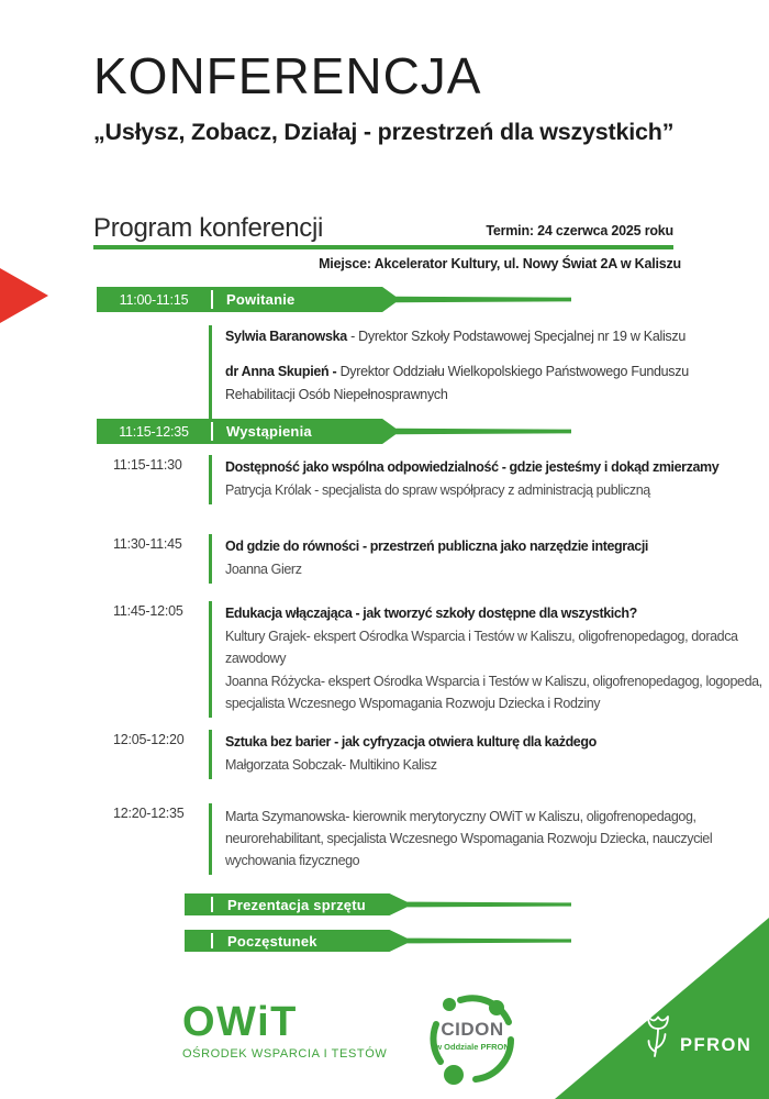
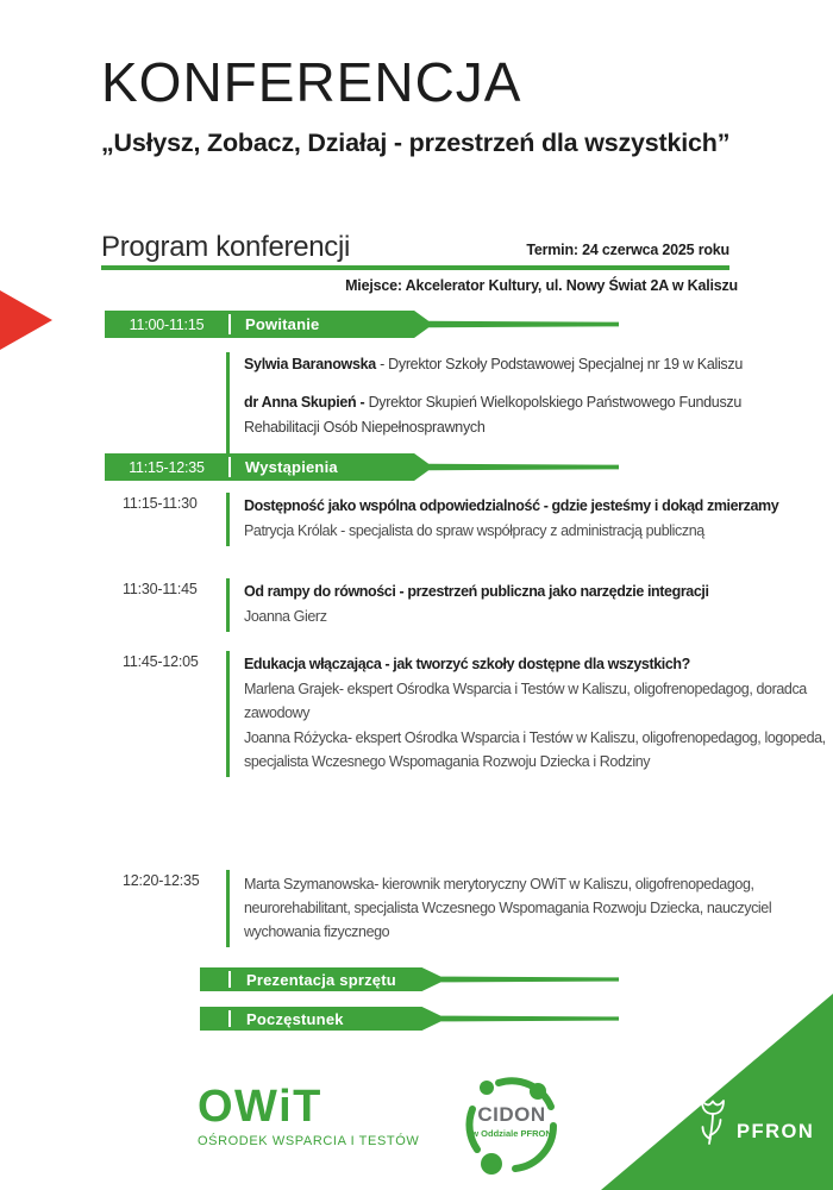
  KONFERENCJA
  „Usłysz, Zobacz, Działaj - przestrzeń dla wszystkich”
  Program konferencji
  Termin: 24 czerwca 2025 roku
  Miejsce: Akcelerator Kultury, ul. Nowy Świat 2A w Kaliszu
  11:00-11:15
  Powitanie
  Sylwia Baranowska - Dyrektor Szkoły Podstawowej Specjalnej nr 19 w Kaliszu
- dr Anna Skupień - Dyrektor Oddziału Wielkopolskiego Państwowego Funduszu Rehabilitacji Osób Niepełnosprawnych
+ dr Anna Skupień - Dyrektor Skupień Wielkopolskiego Państwowego Funduszu Rehabilitacji Osób Niepełnosprawnych
  11:15-12:35
  Wystąpienia
  11:15-11:30
  Dostępność jako wspólna odpowiedzialność - gdzie jesteśmy i dokąd zmierzamy
  Patrycja Królak - specjalista do spraw współpracy z administracją publiczną
  11:30-11:45
- Od gdzie do równości - przestrzeń publiczna jako narzędzie integracji
+ Od rampy do równości - przestrzeń publiczna jako narzędzie integracji
  Joanna Gierz
  11:45-12:05
  Edukacja włączająca - jak tworzyć szkoły dostępne dla wszystkich?
- Kultury Grajek- ekspert Ośrodka Wsparcia i Testów w Kaliszu, oligofrenopedagog, doradca zawodowy
+ Marlena Grajek- ekspert Ośrodka Wsparcia i Testów w Kaliszu, oligofrenopedagog, doradca zawodowy
  Joanna Różycka- ekspert Ośrodka Wsparcia i Testów w Kaliszu, oligofrenopedagog, logopeda, specjalista Wczesnego Wspomagania Rozwoju Dziecka i Rodziny
- 12:05-12:20
- Sztuka bez barier - jak cyfryzacja otwiera kulturę dla każdego
- Małgorzata Sobczak- Multikino Kalisz
  12:20-12:35
  Marta Szymanowska- kierownik merytoryczny OWiT w Kaliszu, oligofrenopedagog, neurorehabilitant, specjalista Wczesnego Wspomagania Rozwoju Dziecka, nauczyciel wychowania fizycznego
  Prezentacja sprzętu
  Poczęstunek
  OWiT
  OŚRODEK WSPARCIA I TESTÓW
  CIDON
  w Oddziale PFRON
  PFRON
